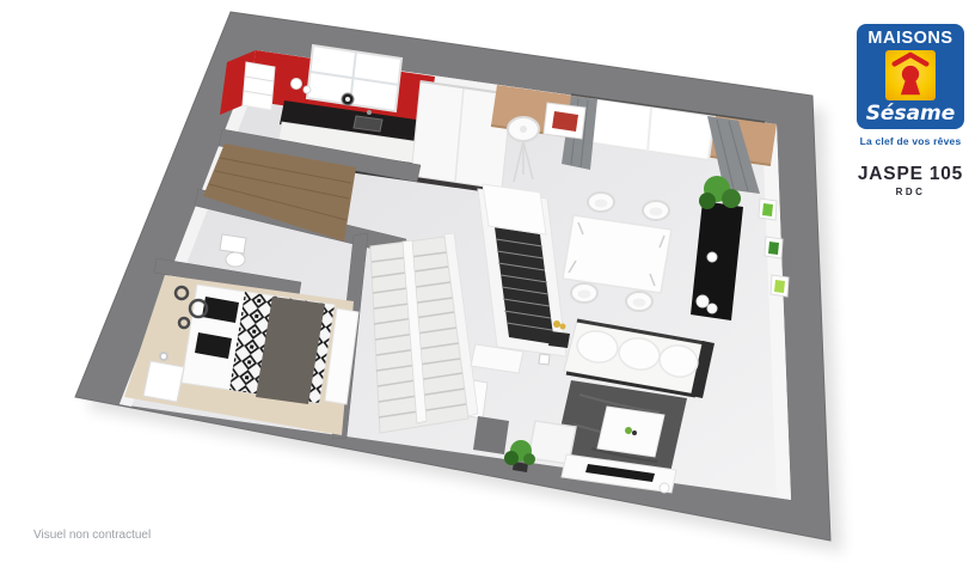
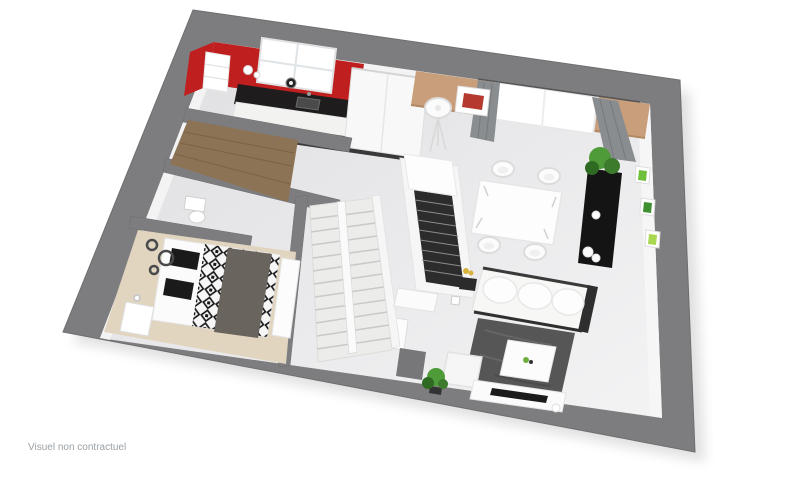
- MAISONS
- Sésame
- La clef de vos rêves
- JASPE 105
- RDC
  Visuel non contractuel
